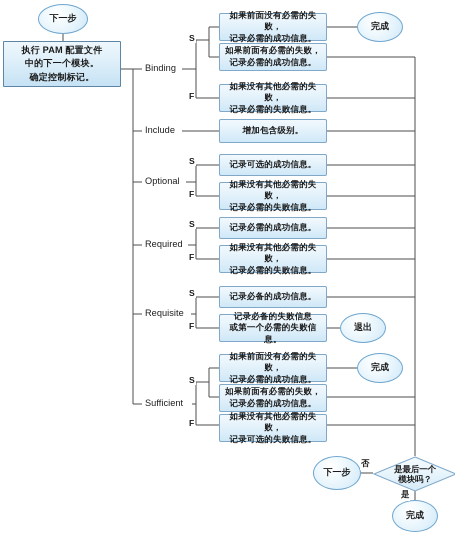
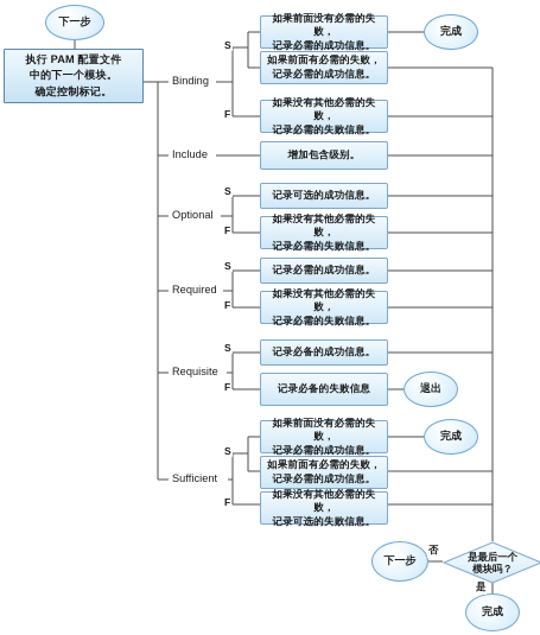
  下一步
  执行 PAM 配置文件
  中的下一个模块。
  确定控制标记。
  Binding
  Include
  Optional
  Required
  Requisite
  Sufficient
  S
  F
  S
  F
  S
  F
  S
  F
  S
  F
  如果前面没有必需的失败，
  记录必需的成功信息。
  如果前面有必需的失败，
  记录必需的成功信息。
  如果没有其他必需的失败，
  记录必需的失败信息。
  增加包含级别。
  记录可选的成功信息。
  如果没有其他必需的失败，
  记录必需的失败信息。
  记录必需的成功信息。
  如果没有其他必需的失败，
  记录必需的失败信息。
  记录必备的成功信息。
  记录必备的失败信息
- 或第一个必需的失败信息。
  如果前面没有必需的失败，
  记录必需的成功信息。
  如果前面有必需的失败，
  记录必需的成功信息。
  如果没有其他必需的失败，
  记录可选的失败信息。
  完成
  退出
  完成
  下一步
  完成
  是最后一个
  模块吗？
  否
  是
